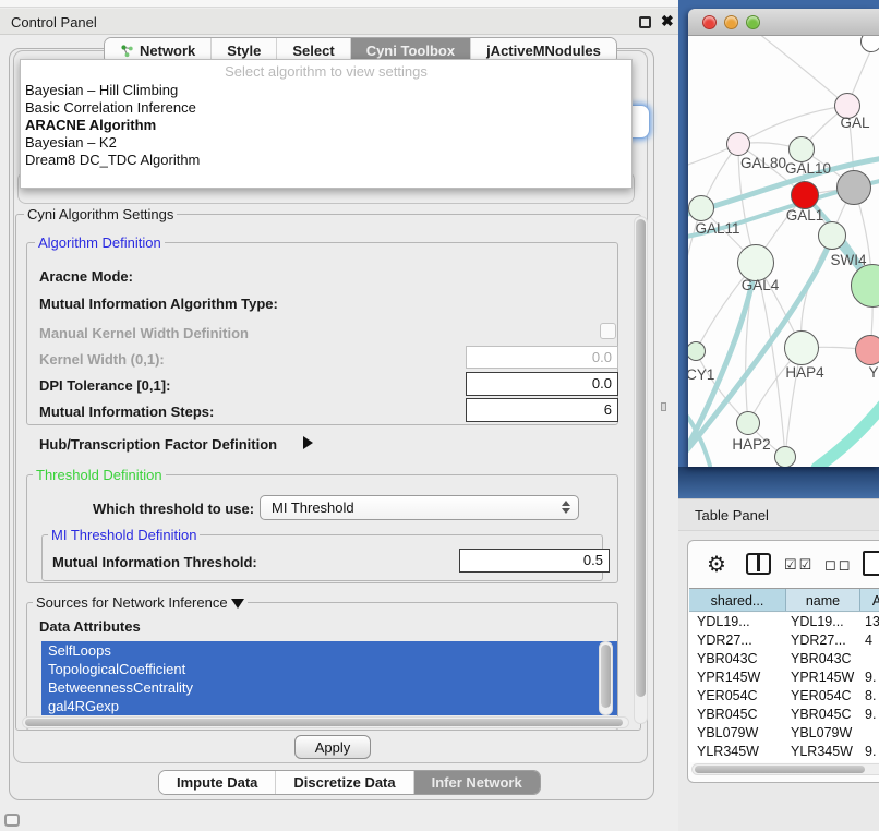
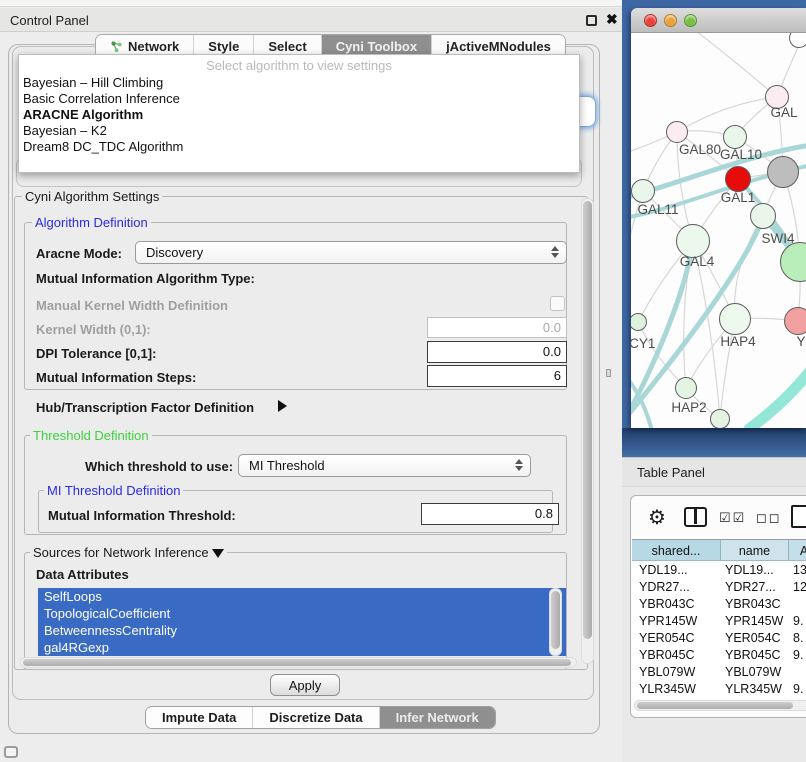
  Control Panel
  ✖
  Network
  Style
  Select
  Cyni Toolbox
  jActiveMNodules
  Select algorithm to view settings
  Bayesian – Hill Climbing
  Basic Correlation Inference
  ARACNE Algorithm
  Bayesian – K2
  Dream8 DC_TDC Algorithm
  Cyni Algorithm Settings
  Algorithm Definition
  Aracne Mode:
+ Discovery
  Mutual Information Algorithm Type:
  Manual Kernel Width Definition
  Kernel Width (0,1):
  0.0
  DPI Tolerance [0,1]:
  0.0
  Mutual Information Steps:
  6
  Hub/Transcription Factor Definition
  Threshold Definition
  Which threshold to use:
  MI Threshold
  MI Threshold Definition
  Mutual Information Threshold:
- 0.5
+ 0.8
  Sources for Network Inference
  Data Attributes
  SelfLoops
  TopologicalCoefficient
  BetweennessCentrality
  gal4RGexp
  Apply
  Impute Data
  Discretize Data
  Infer Network
  GAL
  GAL80
  GAL10
  GAL1
  GAL11
  SWI4
  GAL4
  HAP4
  Y
  CY1
  HAP2
  Table Panel
  ⚙
  ☑☑
  ◻◻
  shared...
  name
  A
  YDL19...
  YDL19...
  13
  YDR27...
  YDR27...
- 4
+ 12
  YBR043C
  YBR043C
  YPR145W
  YPR145W
  9.
  YER054C
  YER054C
  8.
  YBR045C
  YBR045C
  9.
  YBL079W
  YBL079W
  YLR345W
  YLR345W
  9.
